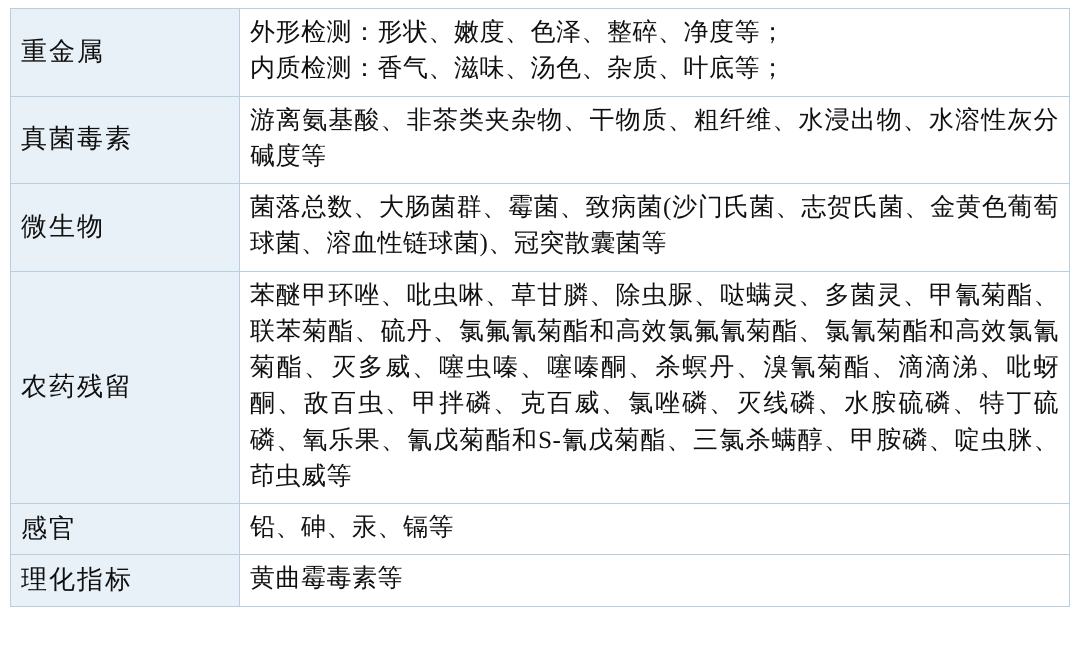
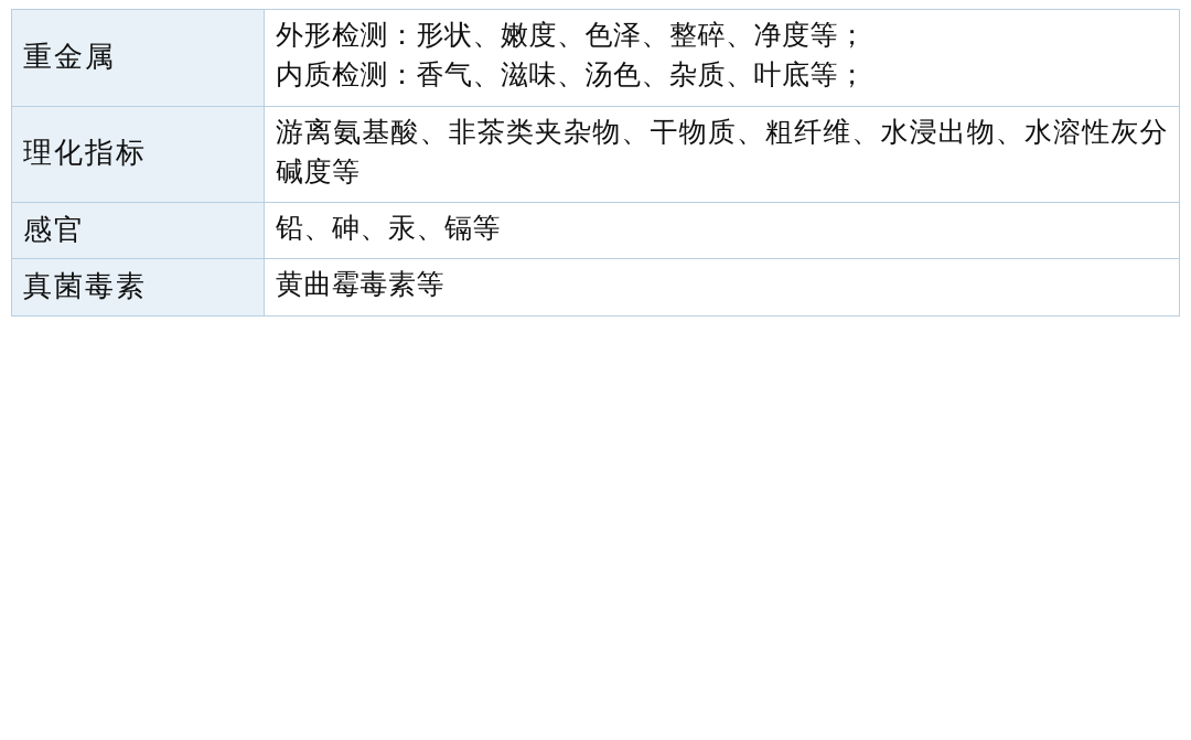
  重金属	外形检测：形状、嫩度、色泽、整碎、净度等； 内质检测：香气、滋味、汤色、杂质、叶底等；
- 真菌毒素	游离氨基酸、非茶类夹杂物、干物质、粗纤维、水浸出物、水溶性灰分碱度等
+ 理化指标	游离氨基酸、非茶类夹杂物、干物质、粗纤维、水浸出物、水溶性灰分碱度等
- 微生物	菌落总数、大肠菌群、霉菌、致病菌(沙门氏菌、志贺氏菌、金黄色葡萄球菌、溶血性链球菌)、冠突散囊菌等
- 农药残留	苯醚甲环唑、吡虫啉、草甘膦、除虫脲、哒螨灵、多菌灵、甲氰菊酯、联苯菊酯、硫丹、氯氟氰菊酯和高效氯氟氰菊酯、氯氰菊酯和高效氯氰菊酯、灭多威、噻虫嗪、噻嗪酮、杀螟丹、溴氰菊酯、滴滴涕、吡蚜酮、敌百虫、甲拌磷、克百威、氯唑磷、灭线磷、水胺硫磷、特丁硫磷、氧乐果、氰戊菊酯和S-氰戊菊酯、三氯杀螨醇、甲胺磷、啶虫脒、茚虫威等
  感官	铅、砷、汞、镉等
- 理化指标	黄曲霉毒素等
+ 真菌毒素	黄曲霉毒素等
